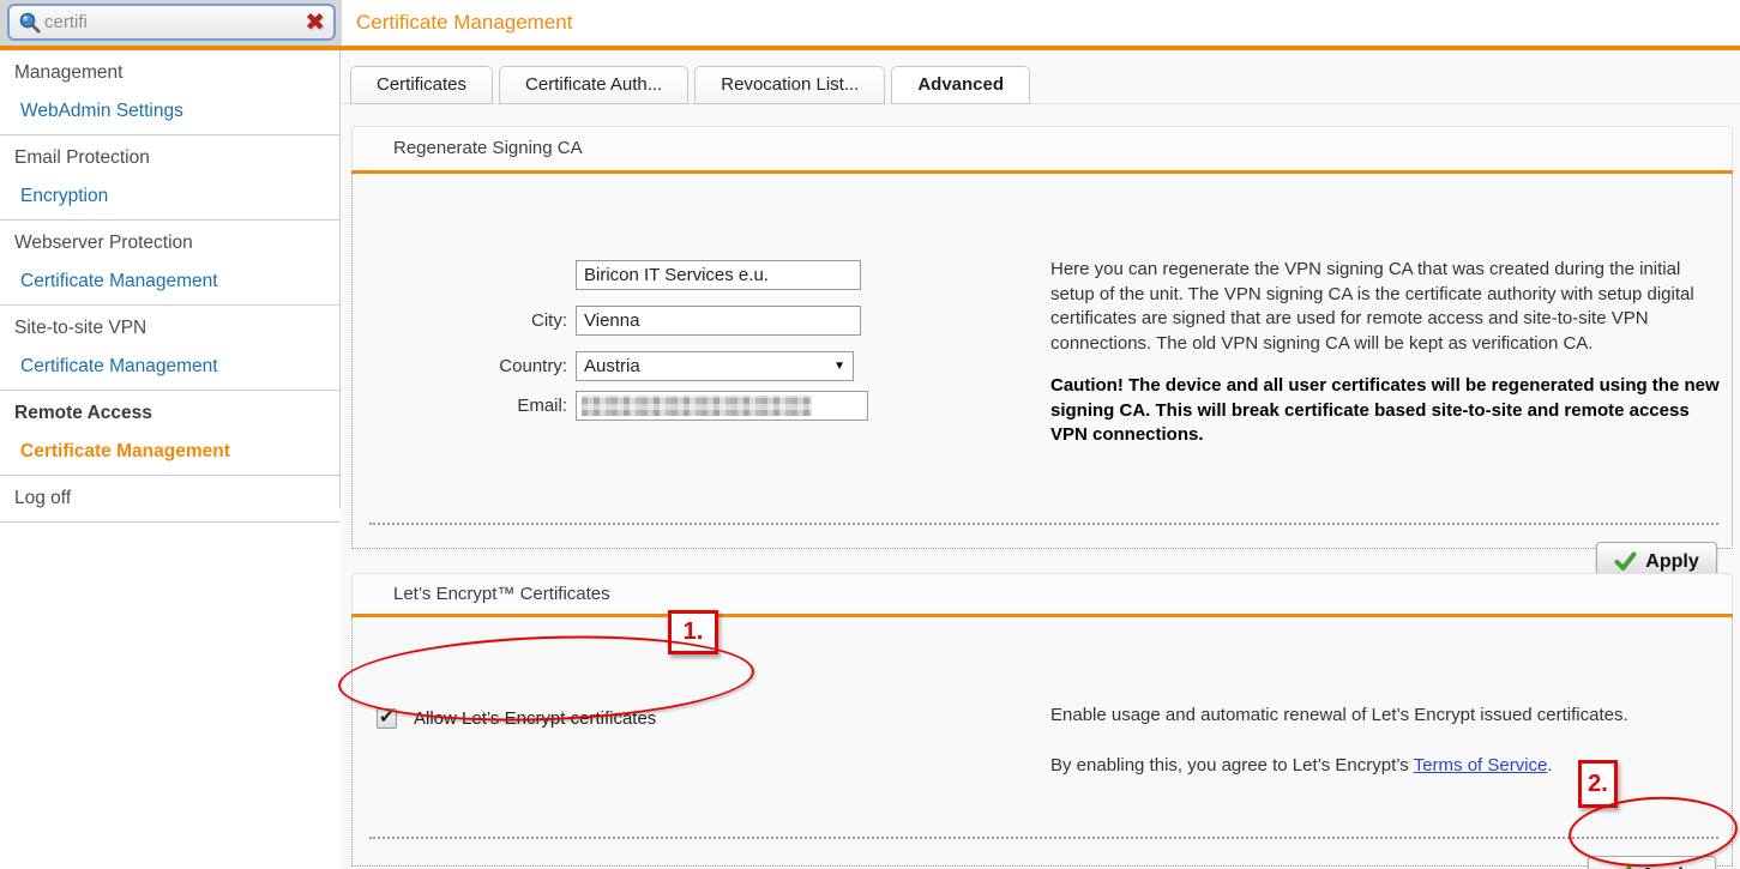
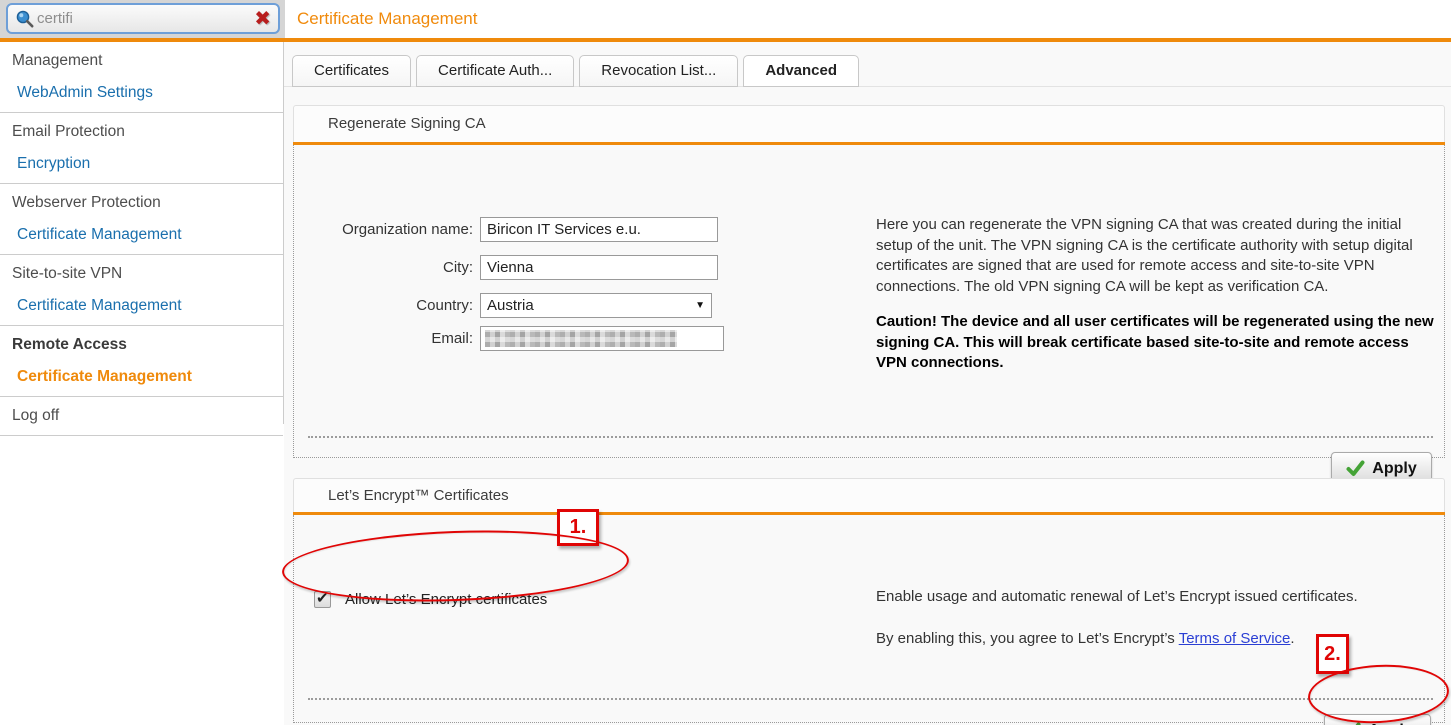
  certifi
  ✖
  Certificate Management
  Management
  WebAdmin Settings
  Email Protection
  Encryption
  Webserver Protection
  Certificate Management
  Site-to-site VPN
  Certificate Management
  Remote Access
  Certificate Management
  Log off
  Certificates
  Certificate Auth...
  Revocation List...
  Advanced
  Regenerate Signing CA
+ Organization name:
  Biricon IT Services e.u.
  City:
  Vienna
  Country:
  Austria
  ▼
  Email:
  Here you can regenerate the VPN signing CA that was created during the initial setup of the unit. The VPN signing CA is the certificate authority with setup digital certificates are signed that are used for remote access and site-to-site VPN connections. The old VPN signing CA will be kept as verification CA.
  Caution! The device and all user certificates will be regenerated using the new signing CA. This will break certificate based site-to-site and remote access VPN connections.
  Apply
  Let’s Encrypt™ Certificates
  ✔
  Allow Let’s Encrypt certificates
  Enable usage and automatic renewal of Let’s Encrypt issued certificates.
  By enabling this, you agree to Let’s Encrypt’s Terms of Service.
  1.
  2.
